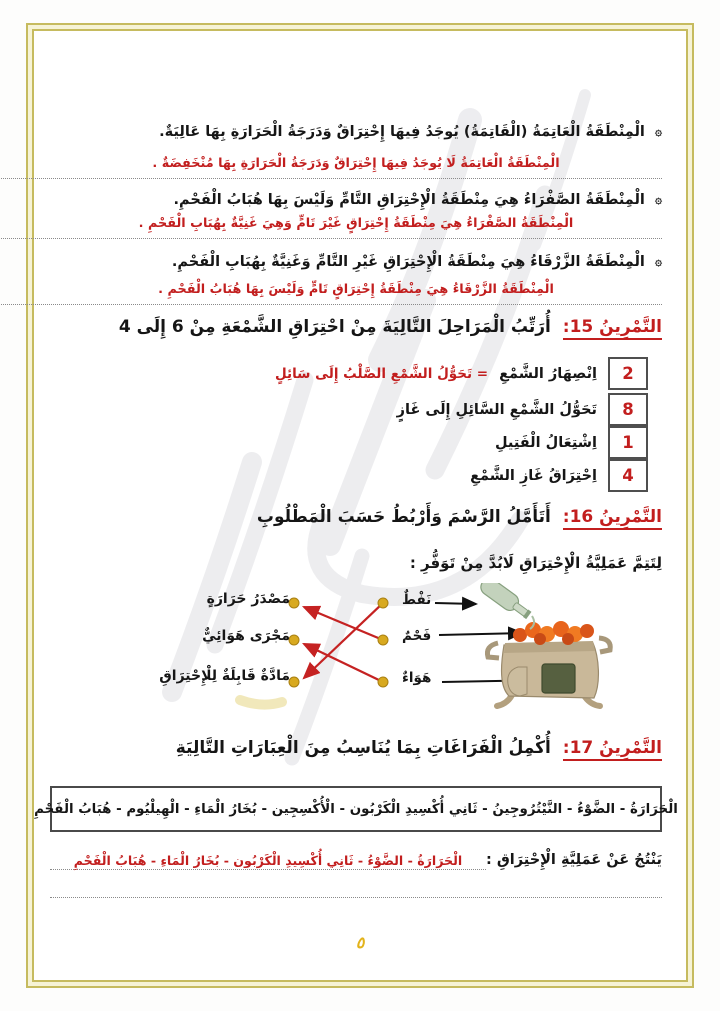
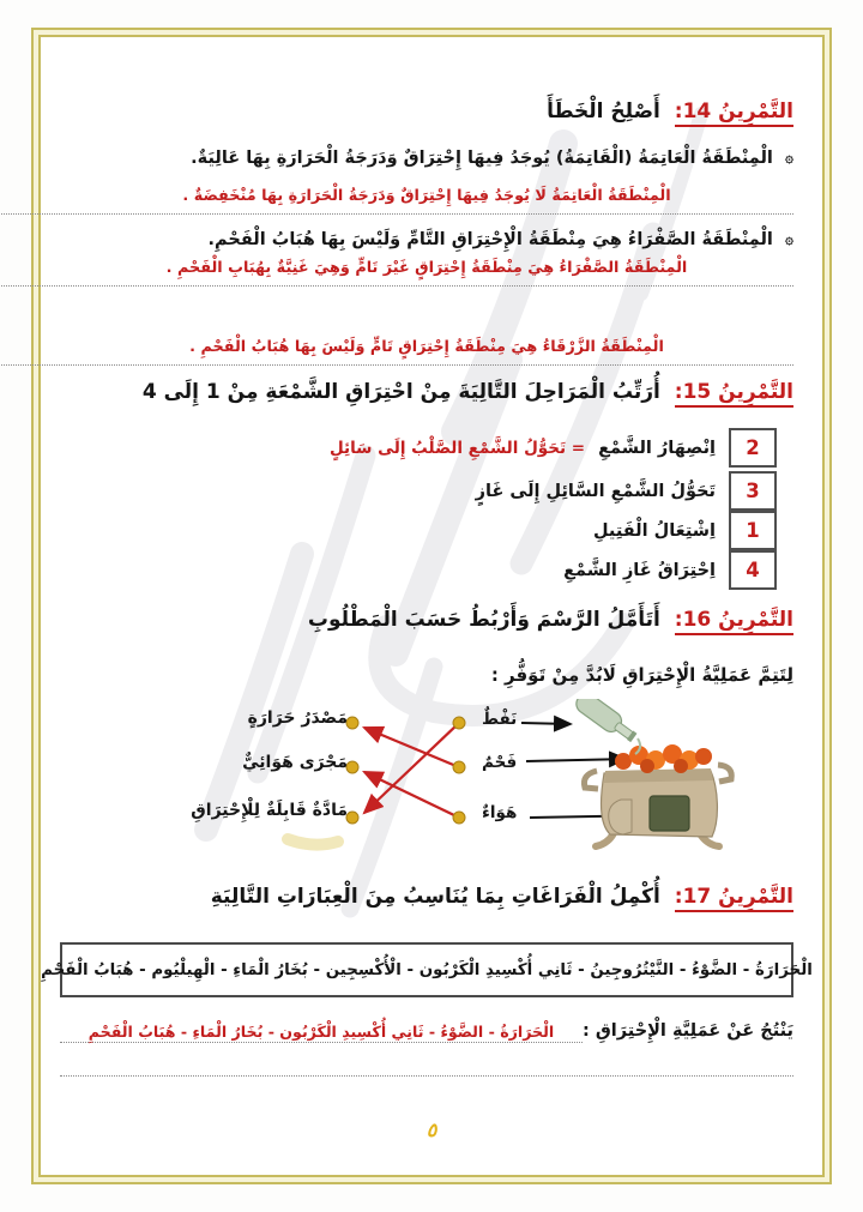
+ التَّمْرِينُ 14: أَصْلِحُ الْخَطَأَ
  ۞ الْمِنْطَقَةُ الْعَاتِمَةُ (الْقَاتِمَةُ) يُوجَدُ فِيهَا إِحْتِرَاقٌ وَدَرَجَةُ الْحَرَارَةِ بِهَا عَالِيَةٌ.
  الْمِنْطَقَةُ الْعَاتِمَةُ لَا يُوجَدُ فِيهَا إِحْتِرَاقٌ وَدَرَجَةُ الْحَرَارَةِ بِهَا مُنْخَفِضَةٌ .
  ۞ الْمِنْطَقَةُ الصَّفْرَاءُ هِيَ مِنْطَقَةُ الْإِحْتِرَاقِ التَّامِّ وَلَيْسَ بِهَا هُبَابُ الْفَحْمِ.
  الْمِنْطَقَةُ الصَّفْرَاءُ هِيَ مِنْطَقَةُ إِحْتِرَاقٍ غَيْرَ تَامٍّ وَهِيَ غَنِيَّةٌ بِهُبَابِ الْفَحْمِ .
- ۞ الْمِنْطَقَةُ الزَّرْقَاءُ هِيَ مِنْطَقَةُ الْإِحْتِرَاقِ غَيْرِ التَّامِّ وَغَنِيَّةٌ بِهُبَابِ الْفَحْمِ.
  الْمِنْطَقَةُ الزَّرْقَاءُ هِيَ مِنْطَقَةُ إِحْتِرَاقٍ تَامٍّ وَلَيْسَ بِهَا هُبَابُ الْفَحْمِ .
- التَّمْرِينُ 15: أُرَتِّبُ الْمَرَاحِلَ التَّالِيَةَ مِنْ احْتِرَاقِ الشَّمْعَةِ مِنْ 6 إِلَى 4
+ التَّمْرِينُ 15: أُرَتِّبُ الْمَرَاحِلَ التَّالِيَةَ مِنْ احْتِرَاقِ الشَّمْعَةِ مِنْ 1 إِلَى 4
  2
  اِنْصِهَارُ الشَّمْعِ
  = تَحَوُّلُ الشَّمْعِ الصَّلْبُ إِلَى سَائِلٍ
- 8
+ 3
  تَحَوُّلُ الشَّمْعِ السَّائِلِ إِلَى غَازٍ
  1
  اِشْتِعَالُ الْفَتِيلِ
  4
  اِحْتِرَاقُ غَازِ الشَّمْعِ
  التَّمْرِينُ 16: أَتَأَمَّلُ الرَّسْمَ وَأَرْبُطُ حَسَبَ الْمَطْلُوبِ
  لِتَتِمَّ عَمَلِيَّةُ الْإِحْتِرَاقِ لَابُدَّ مِنْ تَوَفُّرِ :
  مَصْدَرُ حَرَارَةٍ
  مَجْرَى هَوَائِيٌّ
  مَادَّةٌ قَابِلَةٌ لِلْإِحْتِرَاقِ
  نَفْطٌ
  فَحْمٌ
  هَوَاءٌ
  التَّمْرِينُ 17: أُكْمِلُ الْفَرَاغَاتِ بِمَا يُنَاسِبُ مِنَ الْعِبَارَاتِ التَّالِيَةِ
  الْحَرَارَةُ - الضَّوْءُ - النَّيْتُرُوجِينُ - ثَانِي أُكْسِيدِ الْكَرْبُون - الْأُكْسِجِين - بُخَارُ الْمَاءِ - الْهِيلْيُوم - هُبَابُ الْفَحْمِ
  يَنْتُجُ عَنْ عَمَلِيَّةِ الْإِحْتِرَاقِ :
  الْحَرَارَةُ - الضَّوْءُ - ثَانِي أُكْسِيدِ الْكَرْبُون - بُخَارُ الْمَاءِ - هُبَابُ الْفَحْمِ
  ٥
